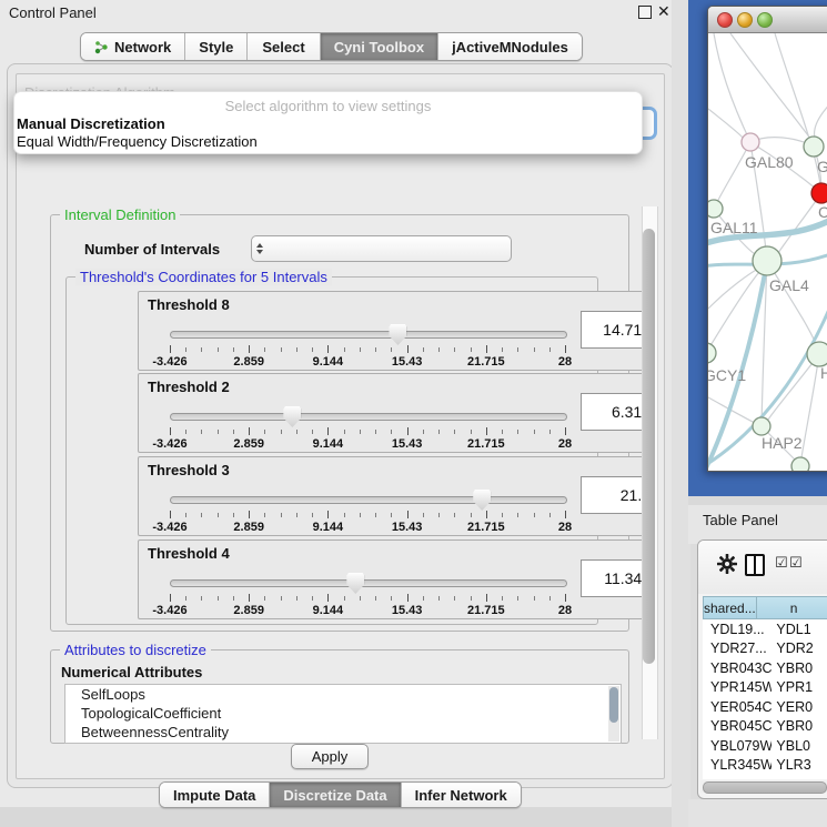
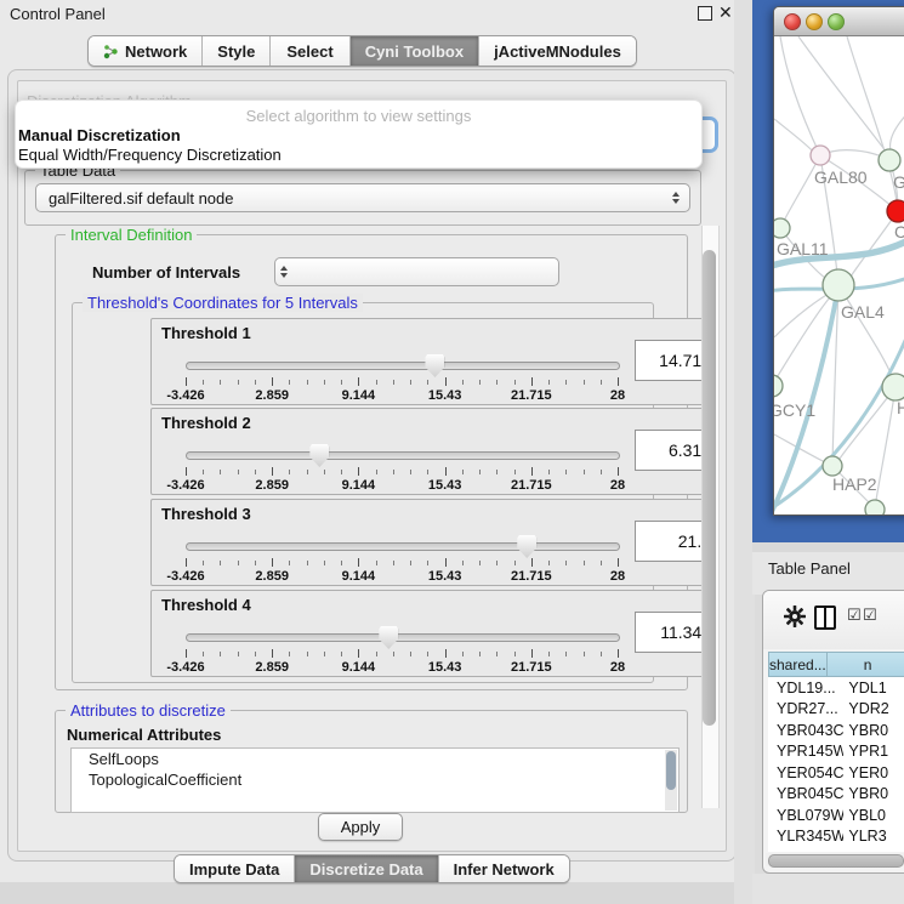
  Control Panel
  ✕
  Network
  Style
  Select
  Cyni Toolbox
  jActiveMNodules
  Select algorithm to view settings
  Manual Discretization
  Equal Width/Frequency Discretization
+ Table Data
+ galFiltered.sif default node
  Interval Definition
  Number of Intervals
  Threshold's Coordinates for 5 Intervals
- Threshold 8
+ Threshold 1
  -3.426
  2.859
  9.144
  15.43
  21.715
  28
  14.71
  Threshold 2
  -3.426
  2.859
  9.144
  15.43
  21.715
  28
  6.31
  Threshold 3
  -3.426
  2.859
  9.144
  15.43
  21.715
  28
  21.
  Threshold 4
  -3.426
  2.859
  9.144
  15.43
  21.715
  28
  11.34
  Attributes to discretize
  Numerical Attributes
  SelfLoops
  TopologicalCoefficient
- BetweennessCentrality
  Apply
  Impute Data
  Discretize Data
  Infer Network
  GAL80
  C
  GAL11
  GAL4
  GCY1
  H
  HAP2
  Table Panel
  ☑
  ☑
  shared...
  n
  YDL19...
  YDL1
  YDR27...
  YDR2
  YBR043C
  YBR0
  YPR145W
  YPR1
  YER054C
  YER0
  YBR045C
  YBR0
  YBL079W
  YBL0
  YLR345W
  YLR3
